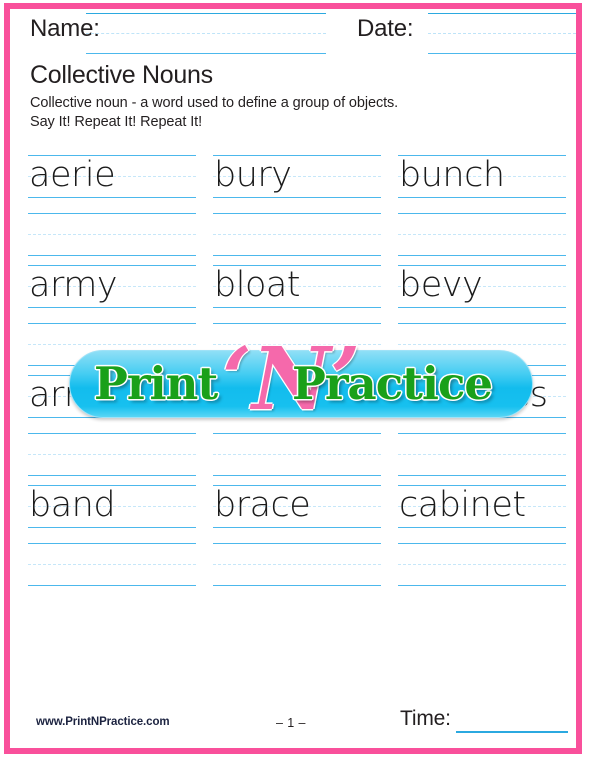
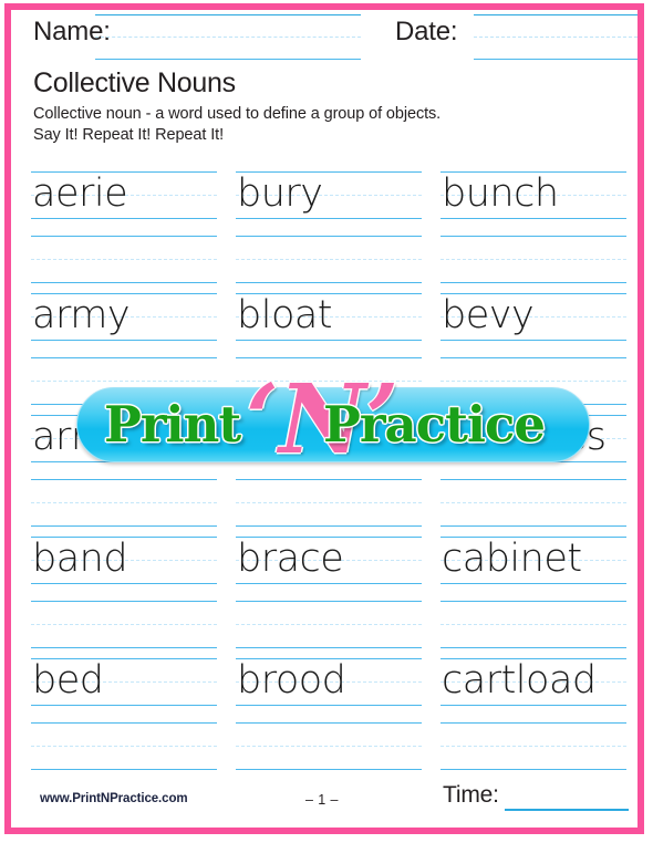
  Name:
  Date:
  Collective Nouns
  Collective noun - a word used to define a group of objects.
  Say It! Repeat It! Repeat It!
  aerie
  bury
  bunch
  army
  bloat
  bevy
  band
  brace
  cabinet
+ bed
+ brood
+ cartload
  Print
  ‘N’
  Practice
  www.PrintNPractice.com
  – 1 –
  Time:
